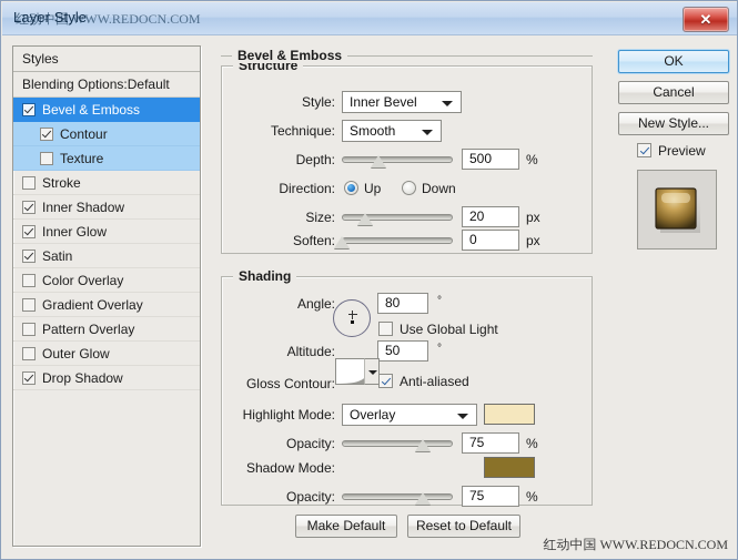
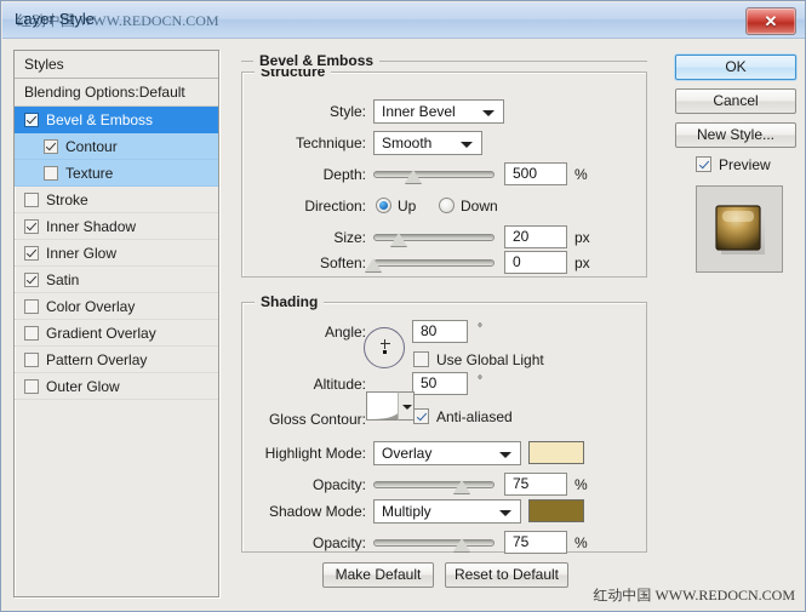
  红动中国 WWW.REDOCN.COM
  Layer Style
  ✕
  Styles
  Blending Options:Default
  Bevel & Emboss
  Contour
  Texture
  Stroke
  Inner Shadow
  Inner Glow
  Satin
  Color Overlay
  Gradient Overlay
  Pattern Overlay
  Outer Glow
- Drop Shadow
  Bevel & Emboss
  Structure
  Style:
  Inner Bevel
  Technique:
  Smooth
  Depth:
  500
  %
  Direction:
  Up
  Down
  Size:
  20
  px
  Soften:
  0
  px
  Shading
  Angle:
  80
  °
  Use Global Light
  Altitude:
  50
  °
  Gloss Contour:
  Anti-aliased
  Highlight Mode:
  Overlay
  Opacity:
  75
  %
  Shadow Mode:
+ Multiply
  Opacity:
  75
  %
  OK
  Cancel
  New Style...
  Preview
  Make Default
  Reset to Default
  红动中国 WWW.REDOCN.COM
